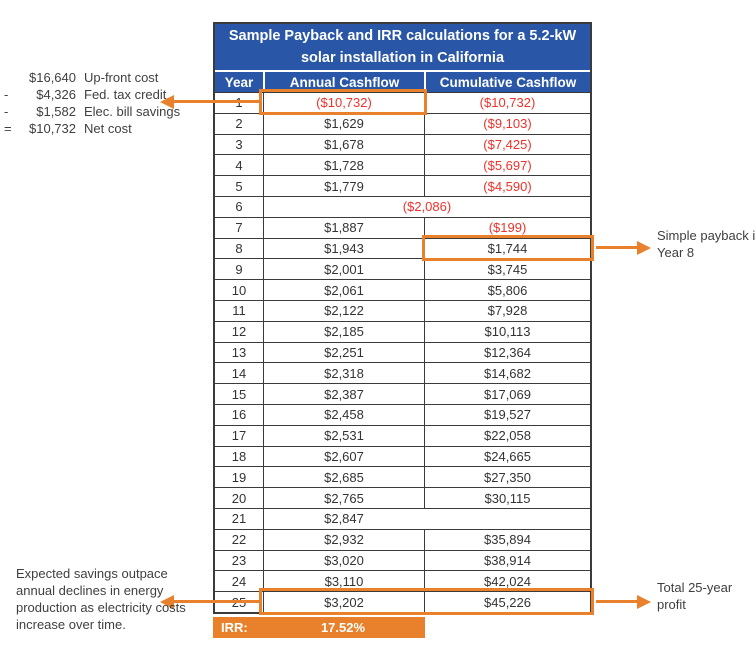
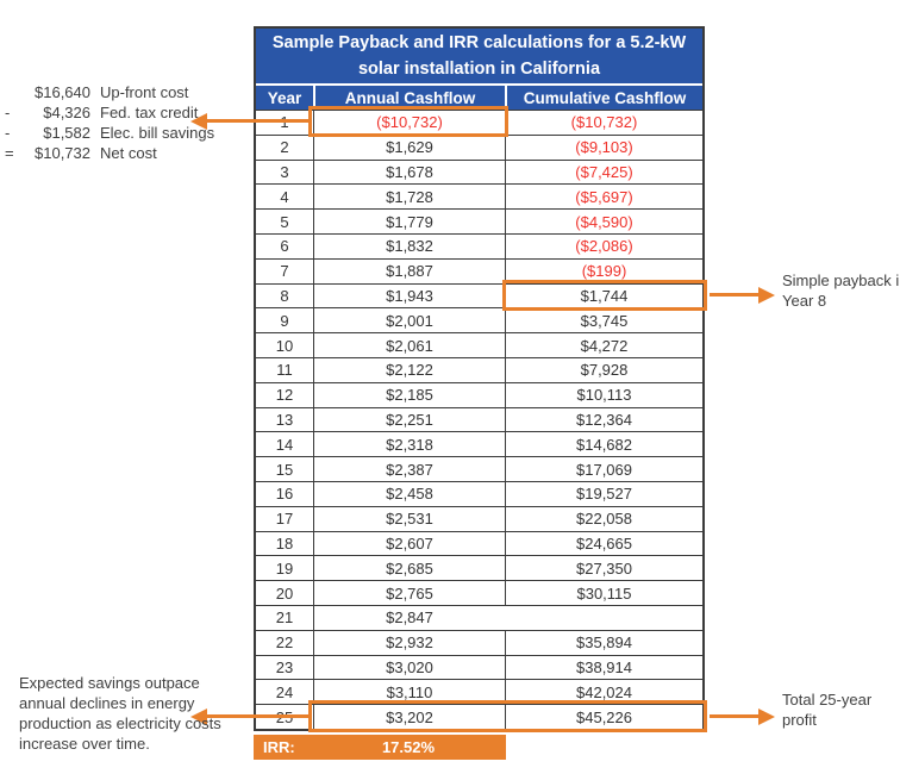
  Sample Payback and IRR calculations for a 5.2-kW solar installation in California
  Year
  Annual Cashflow
  Cumulative Cashflow
  ($10,732)
  ($10,732)
  2
  $1,629
  ($9,103)
  3
  $1,678
  ($7,425)
  4
  $1,728
  ($5,697)
  5
  $1,779
  ($4,590)
  6
+ $1,832
  ($2,086)
  7
  $1,887
  ($199)
  8
  $1,943
  $1,744
  9
  $2,001
  $3,745
  10
  $2,061
- $5,806
+ $4,272
  11
  $2,122
  $7,928
  12
  $2,185
  $10,113
  13
  $2,251
  $12,364
  14
  $2,318
  $14,682
  15
  $2,387
  $17,069
  16
  $2,458
  $19,527
  17
  $2,531
  $22,058
  18
  $2,607
  $24,665
  19
  $2,685
  $27,350
  20
  $2,765
  $30,115
  21
  $2,847
  22
  $2,932
  $35,894
  23
  $3,020
  $38,914
  24
  $3,110
  $42,024
  $3,202
  $45,226
  IRR:
  17.52%
  $16,640
  Up-front cost
  -
  $4,326
  Fed. tax credit
  -
  $1,582
  Elec. bill savings
  =
  $10,732
  Net cost
  Expected savings outpace annual declines in energy production as electricity costs increase over time.
  Simple payback i Year 8
  Total 25-year profit
